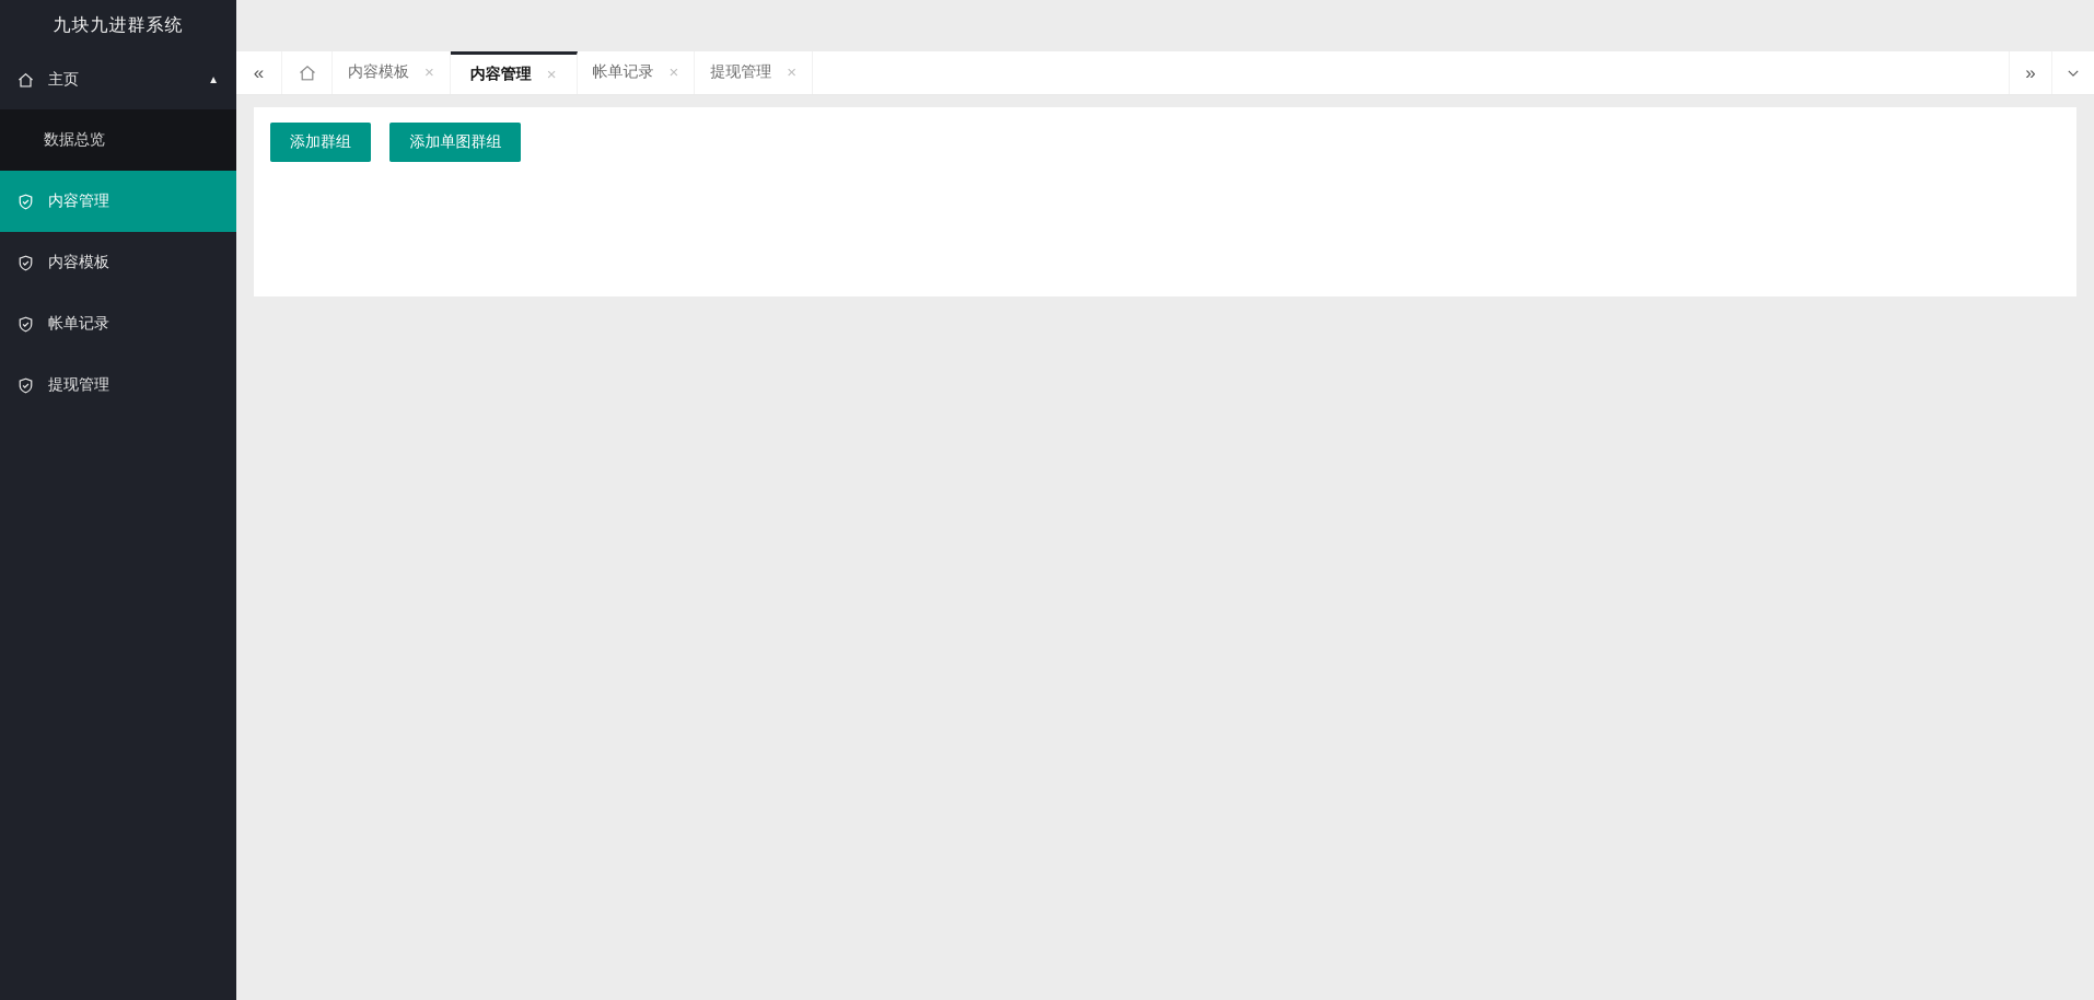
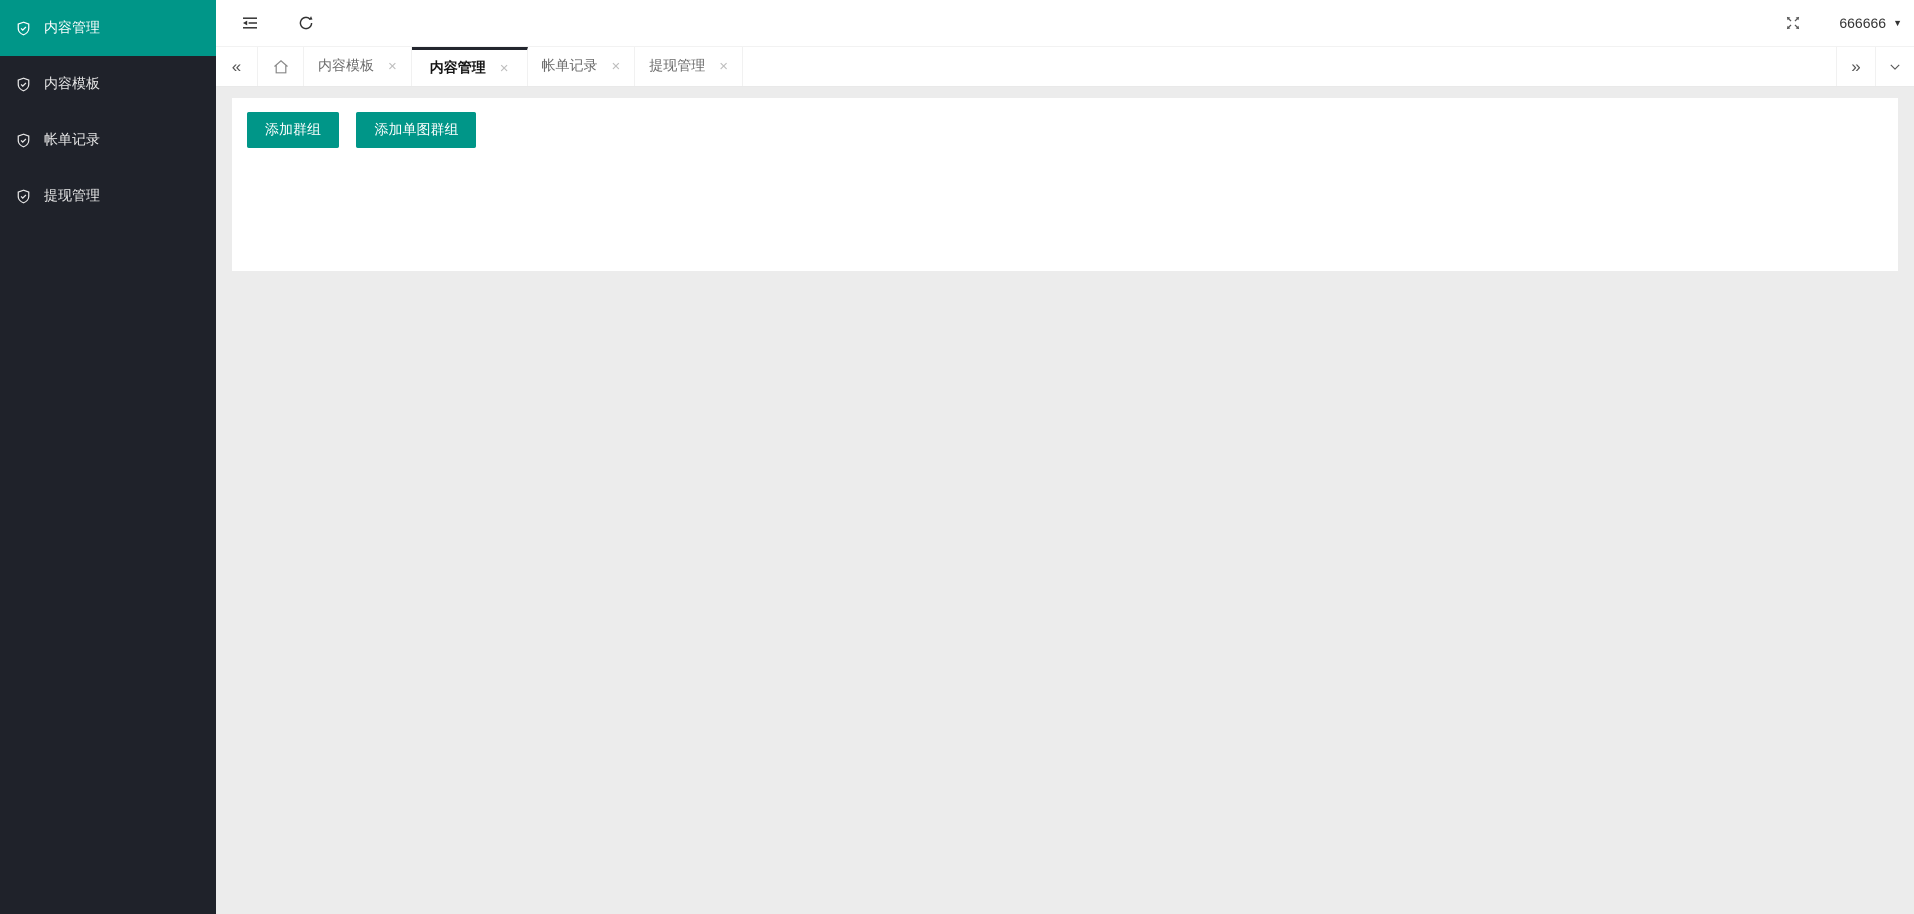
- 九块九进群系统
- 主页
- ▲
- 数据总览
  内容管理
  内容模板
  帐单记录
  提现管理
+ 666666
+ ▼
  «
  内容模板
  ×
  内容管理
  ×
  帐单记录
  ×
  提现管理
  ×
  »
  添加群组 添加单图群组
